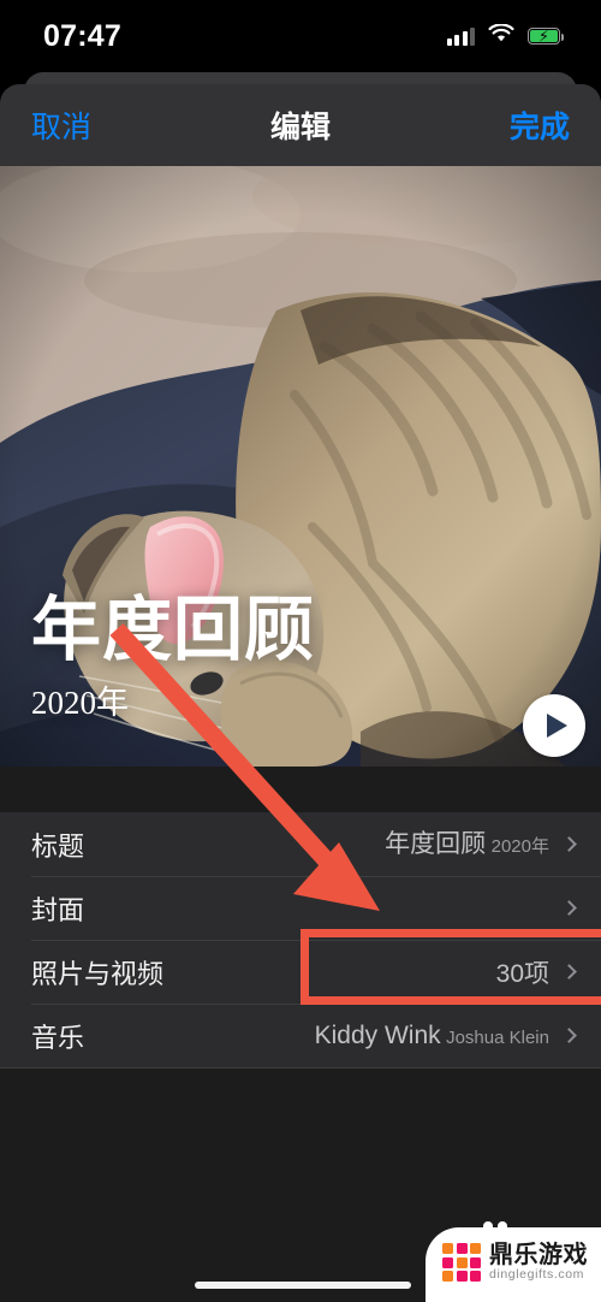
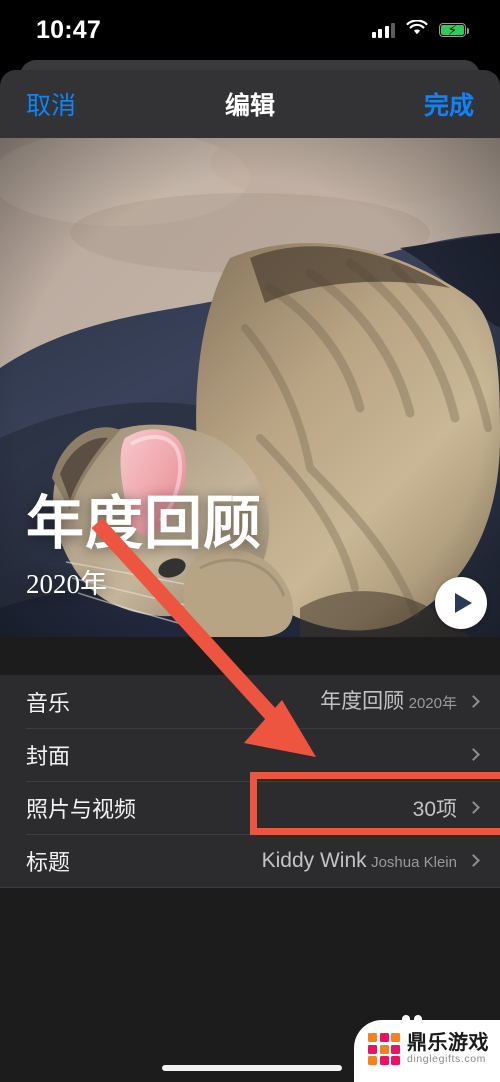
- 07:47
+ 10:47
  ⚡
  取消
  编辑
  完成
  年度回顾
  2020年
- 标题
+ 音乐
  年度回顾 2020年
  封面
  照片与视频
  30项
- 音乐
+ 标题
  Kiddy Wink Joshua Klein
  鼎乐游戏
  dinglegifts.com
